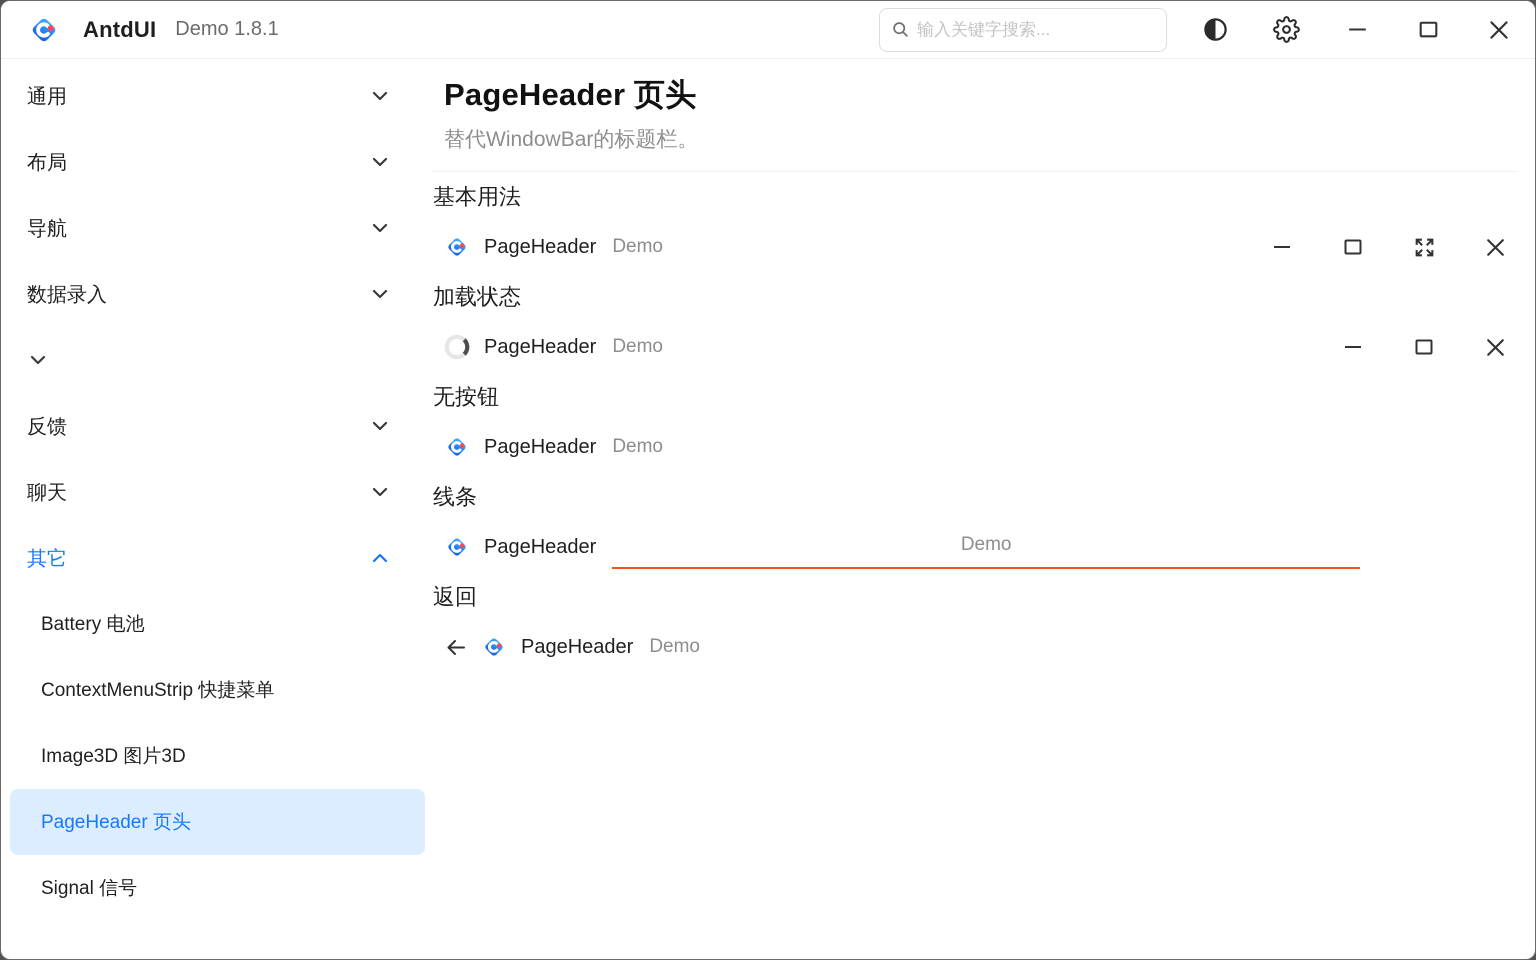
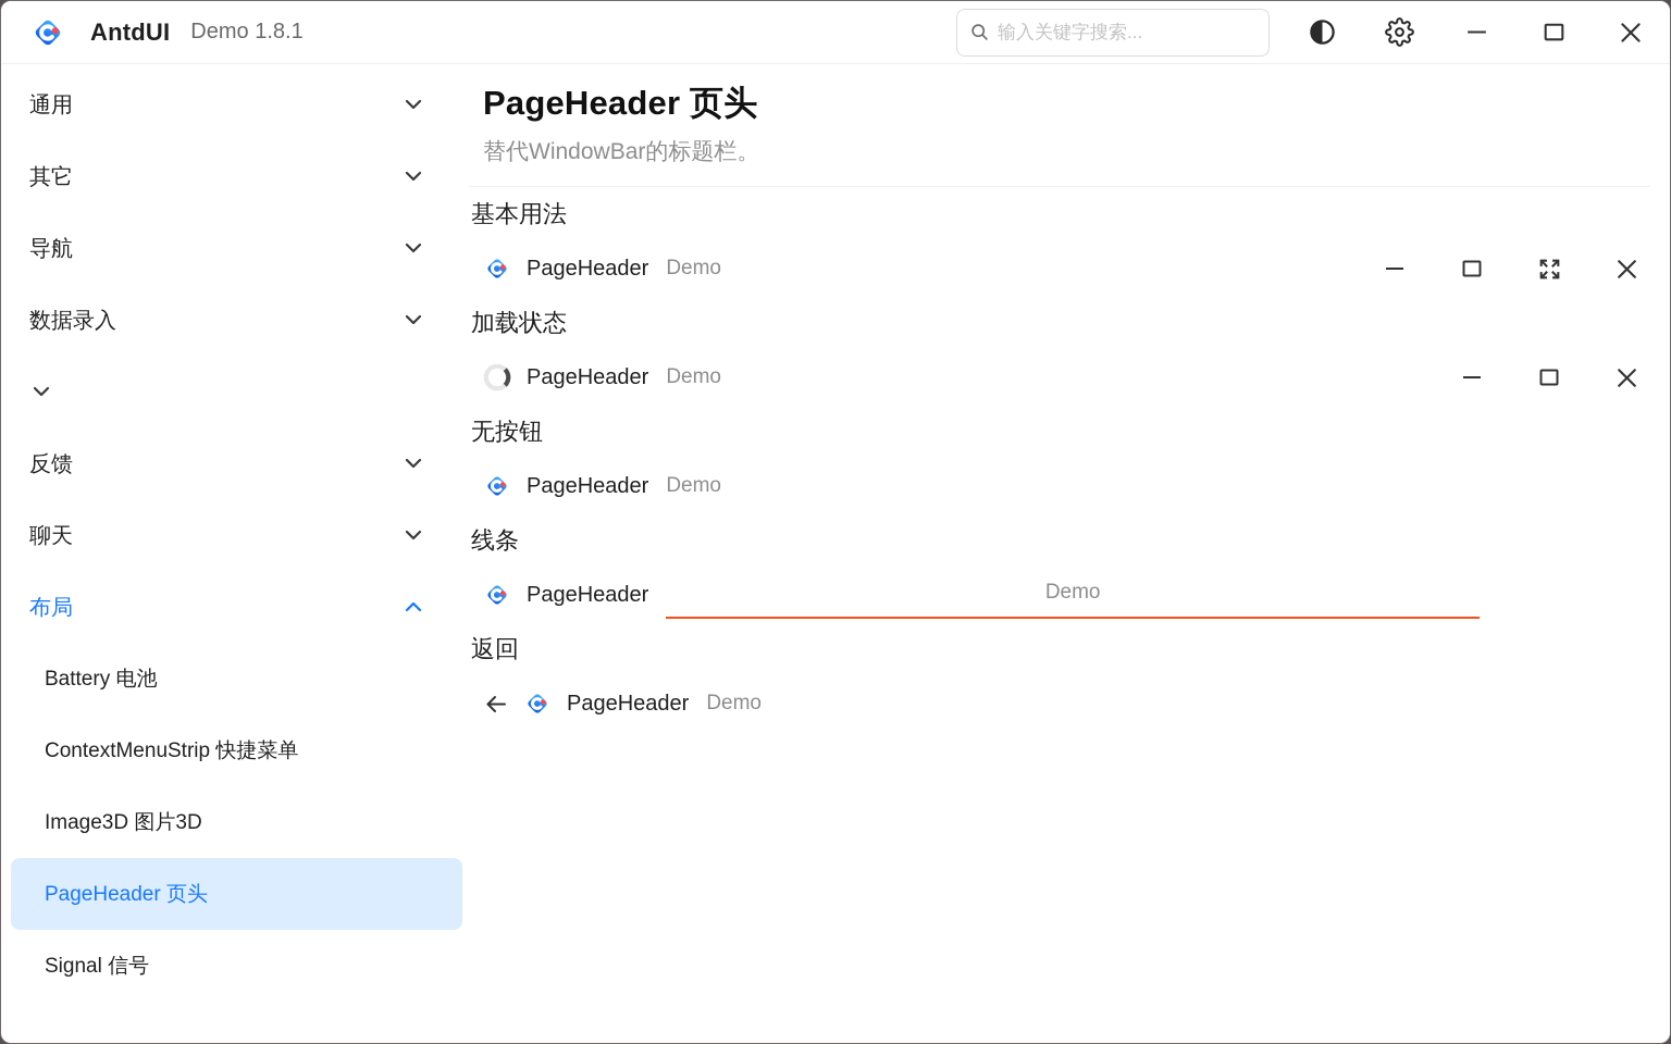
  AntdUI
  Demo 1.8.1
  输入关键字搜索...
  通用
- 布局
+ 其它
  导航
  数据录入
  反馈
  聊天
- 其它
+ 布局
  Battery 电池
  ContextMenuStrip 快捷菜单
  Image3D 图片3D
  PageHeader 页头
  Signal 信号
  PageHeader 页头
  替代WindowBar的标题栏。
  基本用法
  PageHeader
  Demo
  加载状态
  PageHeader
  Demo
  无按钮
  PageHeader
  Demo
  线条
  PageHeader
  Demo
  返回
  PageHeader
  Demo
